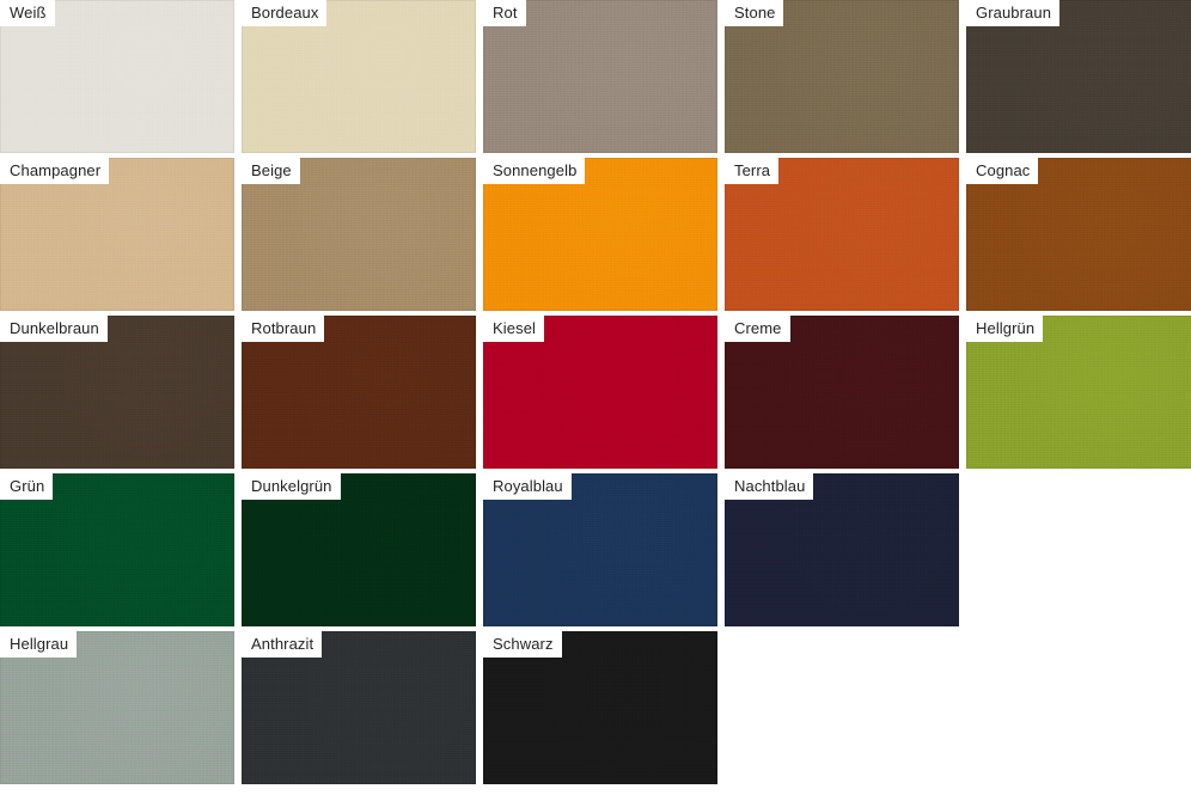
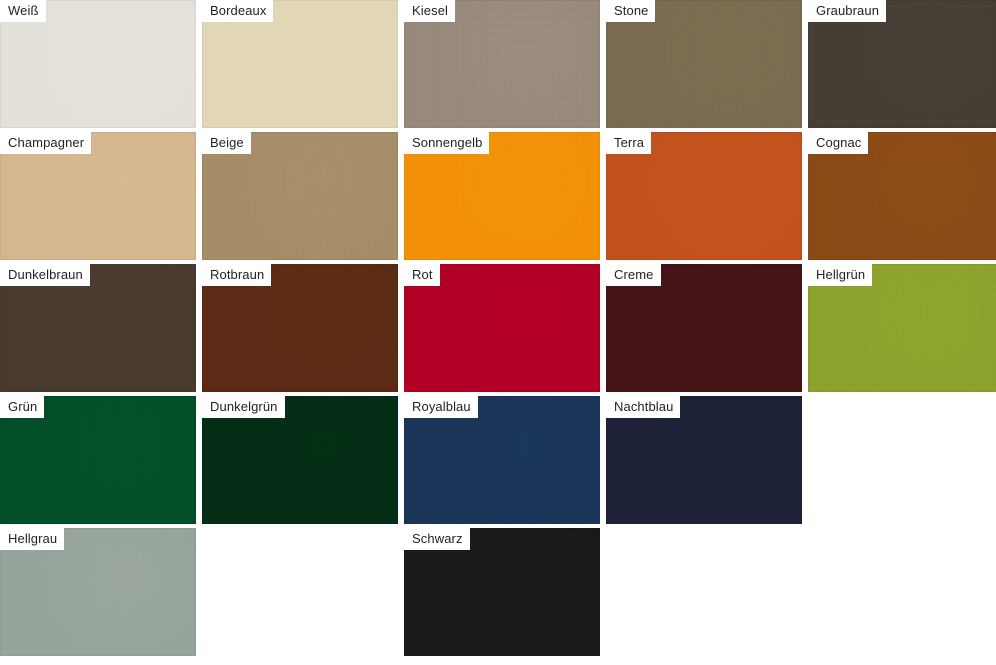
  Weiß
  Bordeaux
- Rot
+ Kiesel
  Stone
  Graubraun
  Champagner
  Beige
  Sonnengelb
  Terra
  Cognac
  Dunkelbraun
  Rotbraun
- Kiesel
+ Rot
  Creme
  Hellgrün
  Grün
  Dunkelgrün
  Royalblau
  Nachtblau
  Hellgrau
- Anthrazit
  Schwarz
